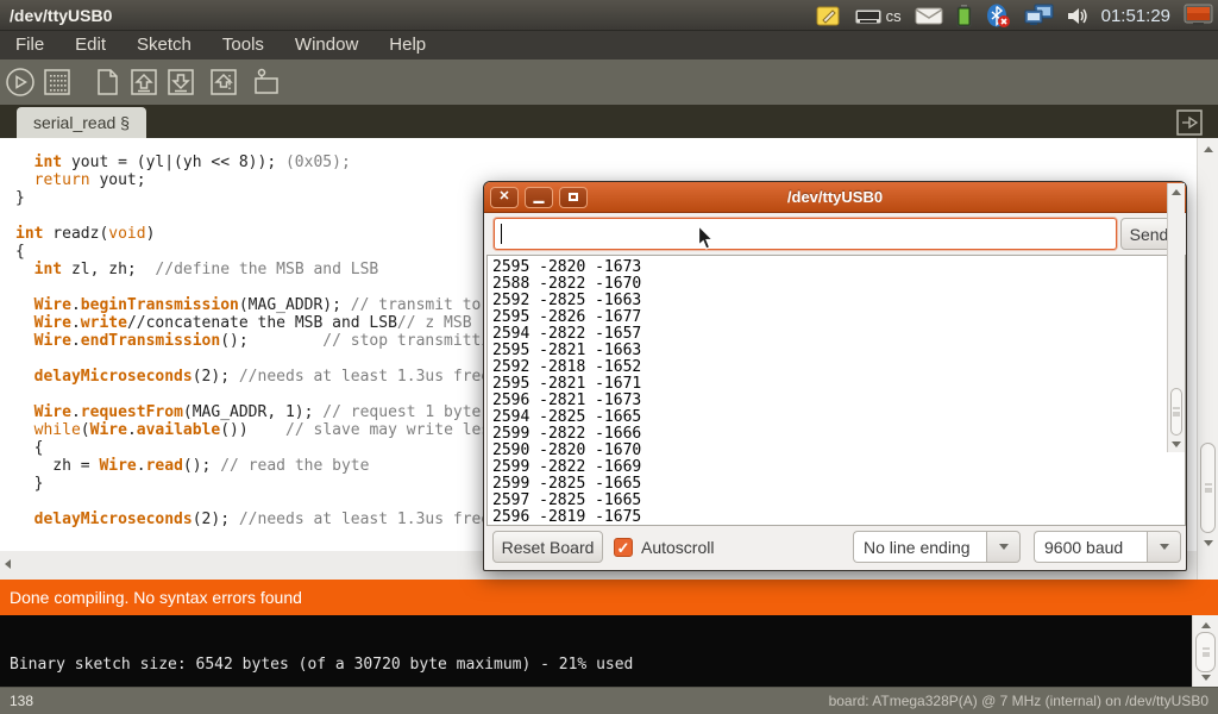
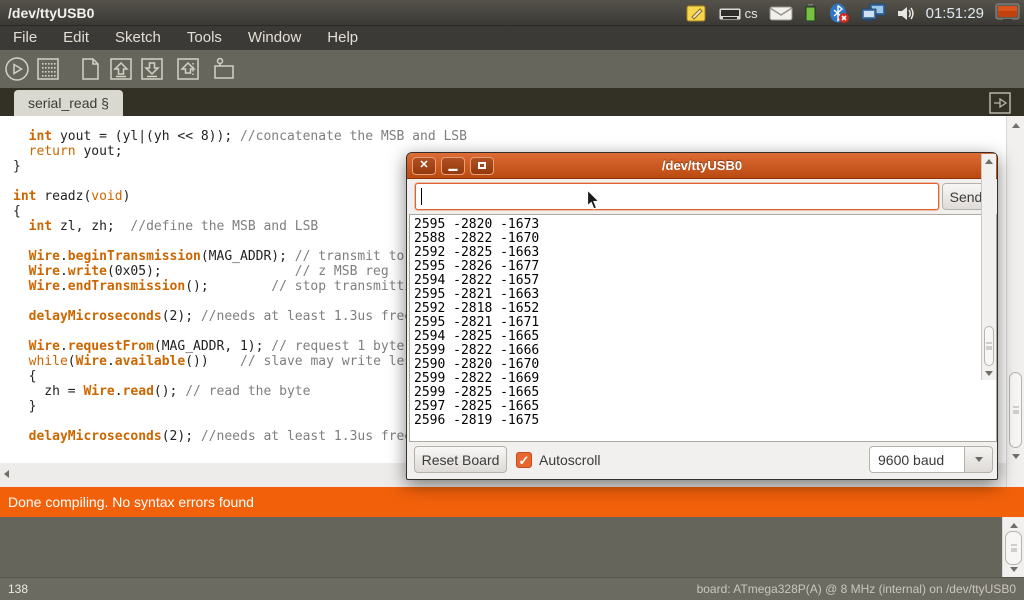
  /dev/ttyUSB0
  cs
  01:51:29
  File
  Edit
  Sketch
  Tools
  Window
  Help
  serial_read §
- int yout = (yl|(yh << 8)); (0x05);
+ int yout = (yl|(yh << 8)); //concatenate the MSB and LSB
  return yout;
  }
  int readz(void)
  {
  int zl, zh; //define the MSB and LSB
  Wire.beginTransmission(MAG_ADDR); // transmit to
- Wire.write//concatenate the MSB and LSB// z MSB
+ Wire.write(0x05); // z MSB reg
  Wire.endTransmission(); // stop transmitt
  delayMicroseconds(2); //needs at least 1.3us fre
  Wire.requestFrom(MAG_ADDR, 1); // request 1 byte
  while(Wire.available()) // slave may write le
  {
  zh = Wire.read(); // read the byte
  }
  delayMicroseconds(2); //needs at least 1.3us fre
  Done compiling. No syntax errors found
- Binary sketch size: 6542 bytes (of a 30720 byte maximum) - 21% used
  138
- board: ATmega328P(A) @ 7 MHz (internal) on /dev/ttyUSB0
+ board: ATmega328P(A) @ 8 MHz (internal) on /dev/ttyUSB0
  /dev/ttyUSB0
  ✕
  ▁
  Send
  2595 -2820 -1673
  2588 -2822 -1670
  2592 -2825 -1663
  2595 -2826 -1677
  2594 -2822 -1657
  2595 -2821 -1663
  2592 -2818 -1652
  2595 -2821 -1671
- 2596 -2821 -1673
  2594 -2825 -1665
  2599 -2822 -1666
  2590 -2820 -1670
  2599 -2822 -1669
  2599 -2825 -1665
  2597 -2825 -1665
  2596 -2819 -1675
  Reset Board
  ✓
  Autoscroll
- No line ending
  9600 baud
